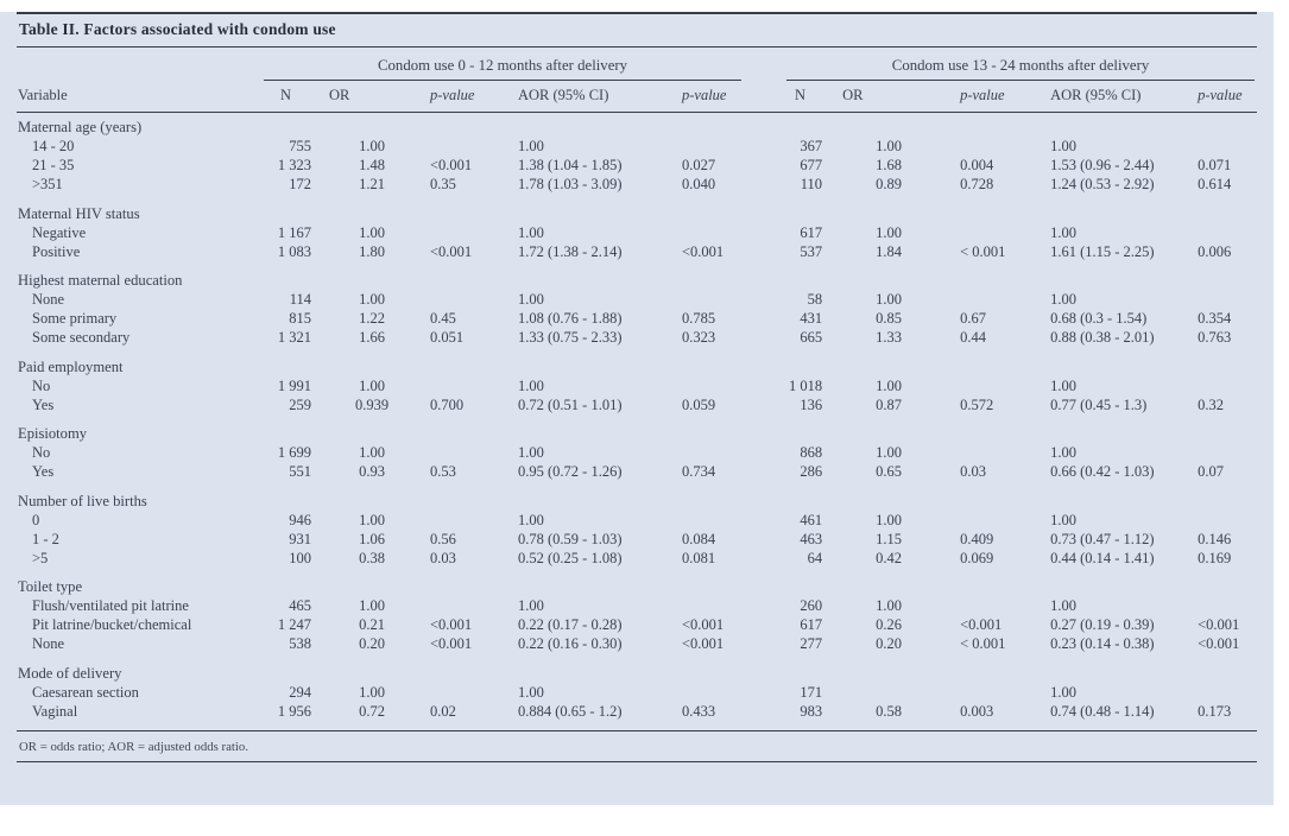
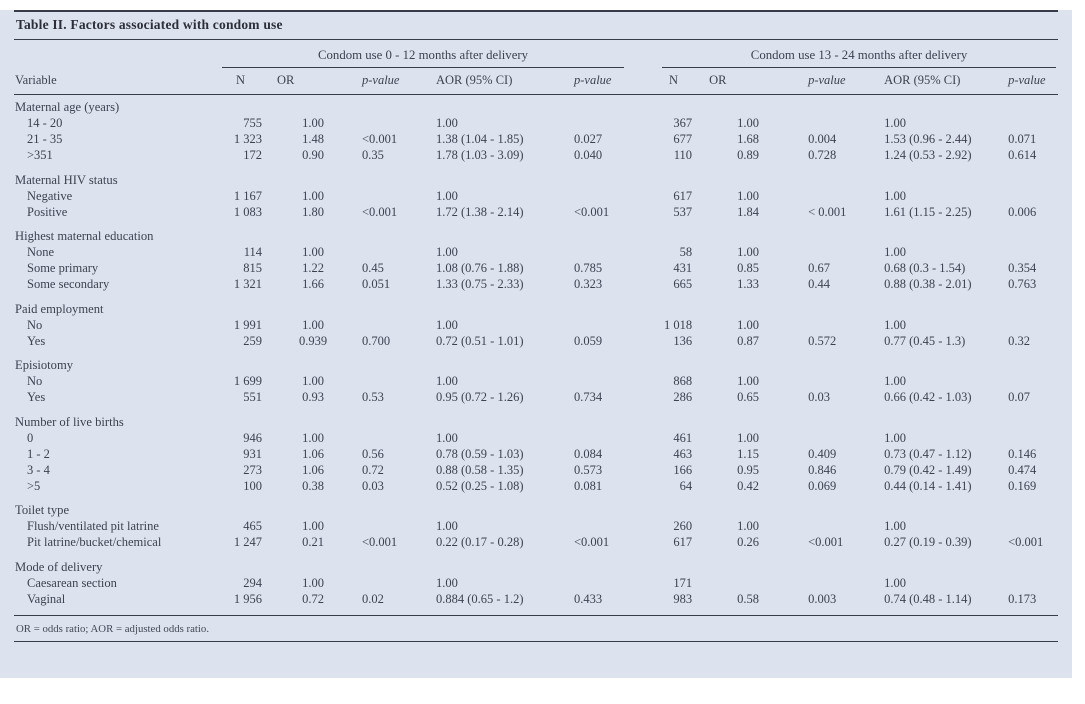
  Table II. Factors associated with condom use
  	Condom use 0 - 12 months after delivery	Condom use 13 - 24 months after delivery
  Variable	N	OR	p-value	AOR (95% CI)	p-value	N	OR	p-value	AOR (95% CI)	p-value
  Maternal age (years)
  14 - 20	755	1.00		1.00		367	1.00		1.00
  21 - 35	1 323	1.48	<0.001	1.38 (1.04 - 1.85)	0.027	677	1.68	0.004	1.53 (0.96 - 2.44)	0.071
- >351	172	1.21	0.35	1.78 (1.03 - 3.09)	0.040	110	0.89	0.728	1.24 (0.53 - 2.92)	0.614
+ >351	172	0.90	0.35	1.78 (1.03 - 3.09)	0.040	110	0.89	0.728	1.24 (0.53 - 2.92)	0.614
  Maternal HIV status
  Negative	1 167	1.00		1.00		617	1.00		1.00
  Positive	1 083	1.80	<0.001	1.72 (1.38 - 2.14)	<0.001	537	1.84	< 0.001	1.61 (1.15 - 2.25)	0.006
  Highest maternal education
  None	114	1.00		1.00		58	1.00		1.00
  Some primary	815	1.22	0.45	1.08 (0.76 - 1.88)	0.785	431	0.85	0.67	0.68 (0.3 - 1.54)	0.354
  Some secondary	1 321	1.66	0.051	1.33 (0.75 - 2.33)	0.323	665	1.33	0.44	0.88 (0.38 - 2.01)	0.763
  Paid employment
  No	1 991	1.00		1.00		1 018	1.00		1.00
  Yes	259	0.939	0.700	0.72 (0.51 - 1.01)	0.059	136	0.87	0.572	0.77 (0.45 - 1.3)	0.32
  Episiotomy
  No	1 699	1.00		1.00		868	1.00		1.00
  Yes	551	0.93	0.53	0.95 (0.72 - 1.26)	0.734	286	0.65	0.03	0.66 (0.42 - 1.03)	0.07
  Number of live births
  0	946	1.00		1.00		461	1.00		1.00
  1 - 2	931	1.06	0.56	0.78 (0.59 - 1.03)	0.084	463	1.15	0.409	0.73 (0.47 - 1.12)	0.146
+ 3 - 4	273	1.06	0.72	0.88 (0.58 - 1.35)	0.573	166	0.95	0.846	0.79 (0.42 - 1.49)	0.474
  >5	100	0.38	0.03	0.52 (0.25 - 1.08)	0.081	64	0.42	0.069	0.44 (0.14 - 1.41)	0.169
  Toilet type
  Flush/ventilated pit latrine	465	1.00		1.00		260	1.00		1.00
  Pit latrine/bucket/chemical	1 247	0.21	<0.001	0.22 (0.17 - 0.28)	<0.001	617	0.26	<0.001	0.27 (0.19 - 0.39)	<0.001
- None	538	0.20	<0.001	0.22 (0.16 - 0.30)	<0.001	277	0.20	< 0.001	0.23 (0.14 - 0.38)	<0.001
  Mode of delivery
  Caesarean section	294	1.00		1.00		171			1.00
  Vaginal	1 956	0.72	0.02	0.884 (0.65 - 1.2)	0.433	983	0.58	0.003	0.74 (0.48 - 1.14)	0.173
  OR = odds ratio; AOR = adjusted odds ratio.
